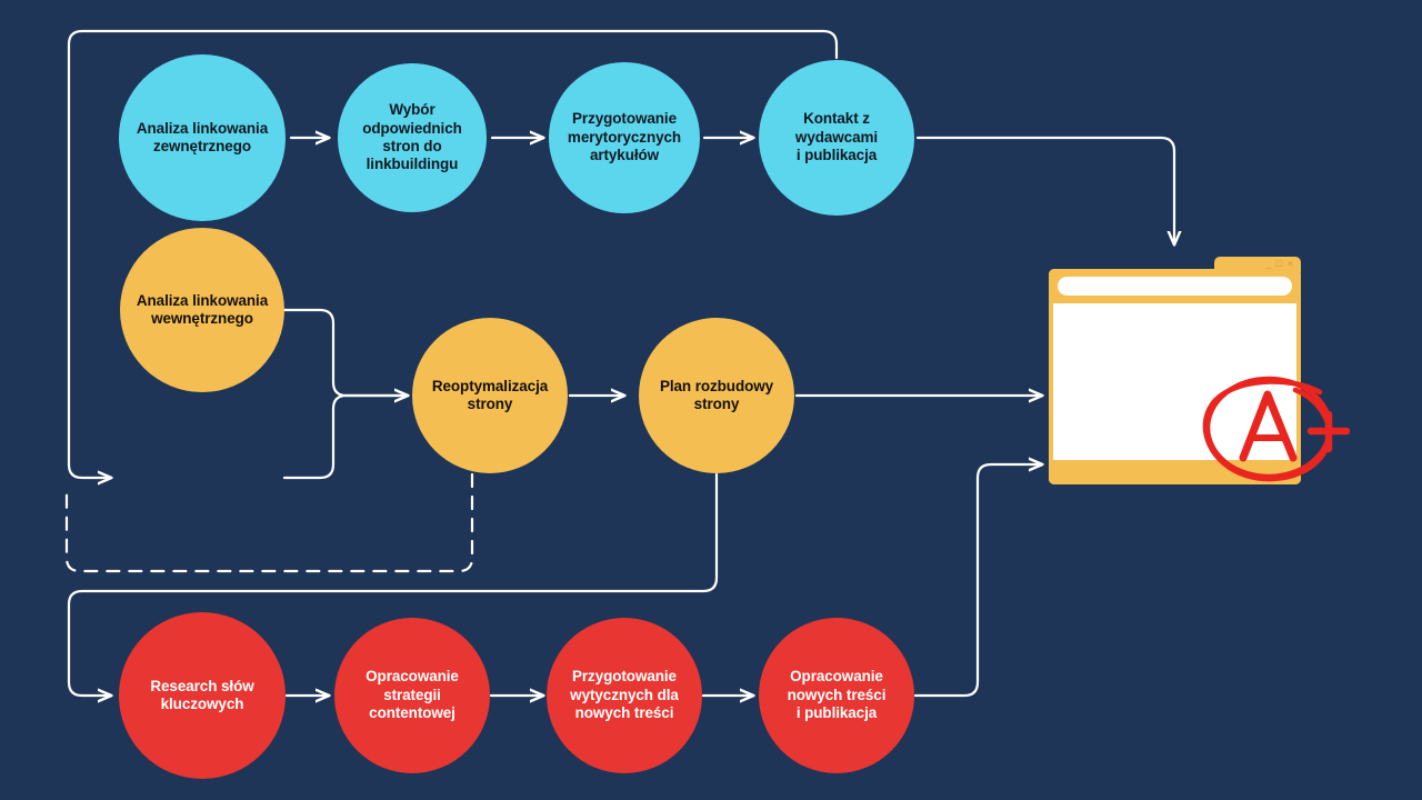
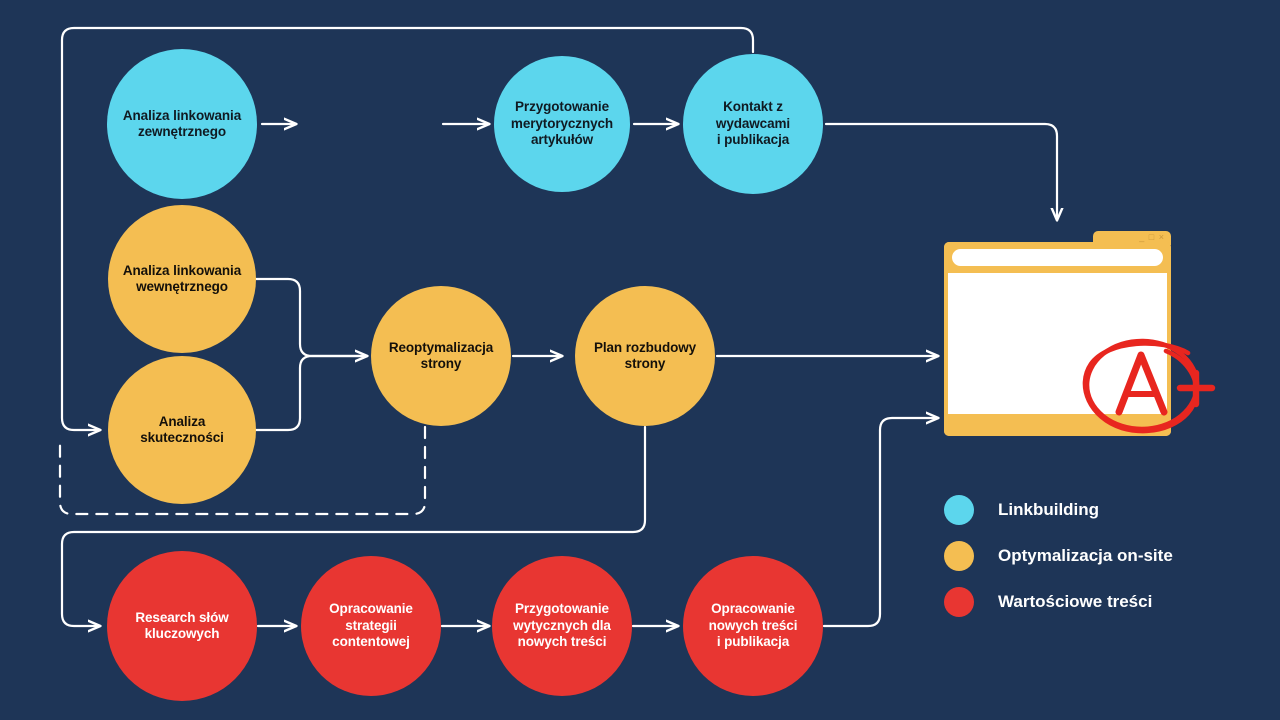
  Analiza linkowania
  zewnętrznego
- Wybór
- odpowiednich
- stron do
- linkbuildingu
  Przygotowanie
  merytorycznych
  artykułów
  Kontakt z
  wydawcami
  i publikacja
  Analiza linkowania
  wewnętrznego
+ Analiza
+ skuteczności
  Reoptymalizacja
  strony
  Plan rozbudowy
  strony
  Research słów
  kluczowych
  Opracowanie
  strategii
  contentowej
  Przygotowanie
  wytycznych dla
  nowych treści
  Opracowanie
  nowych treści
  i publikacja
  _ □ ×
+ Linkbuilding
+ Optymalizacja on-site
+ Wartościowe treści
